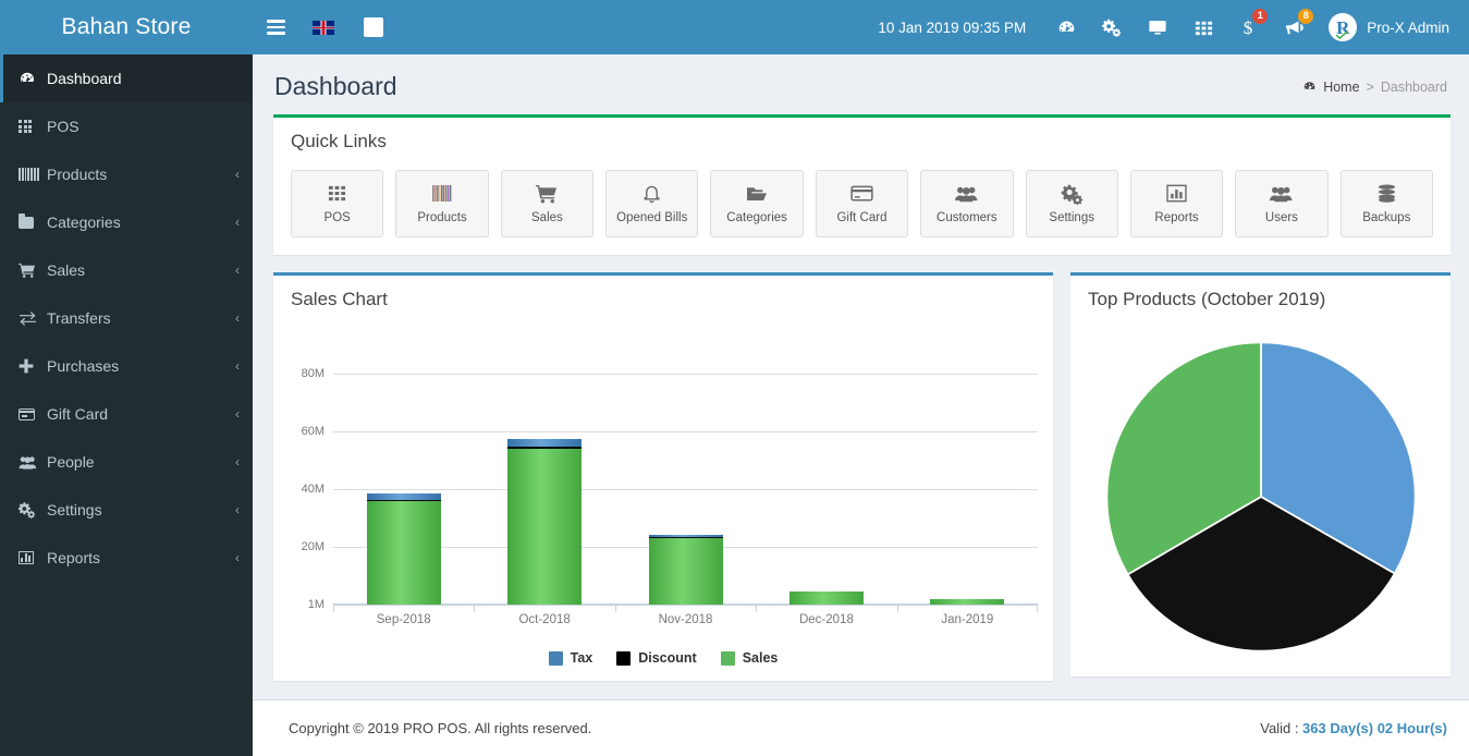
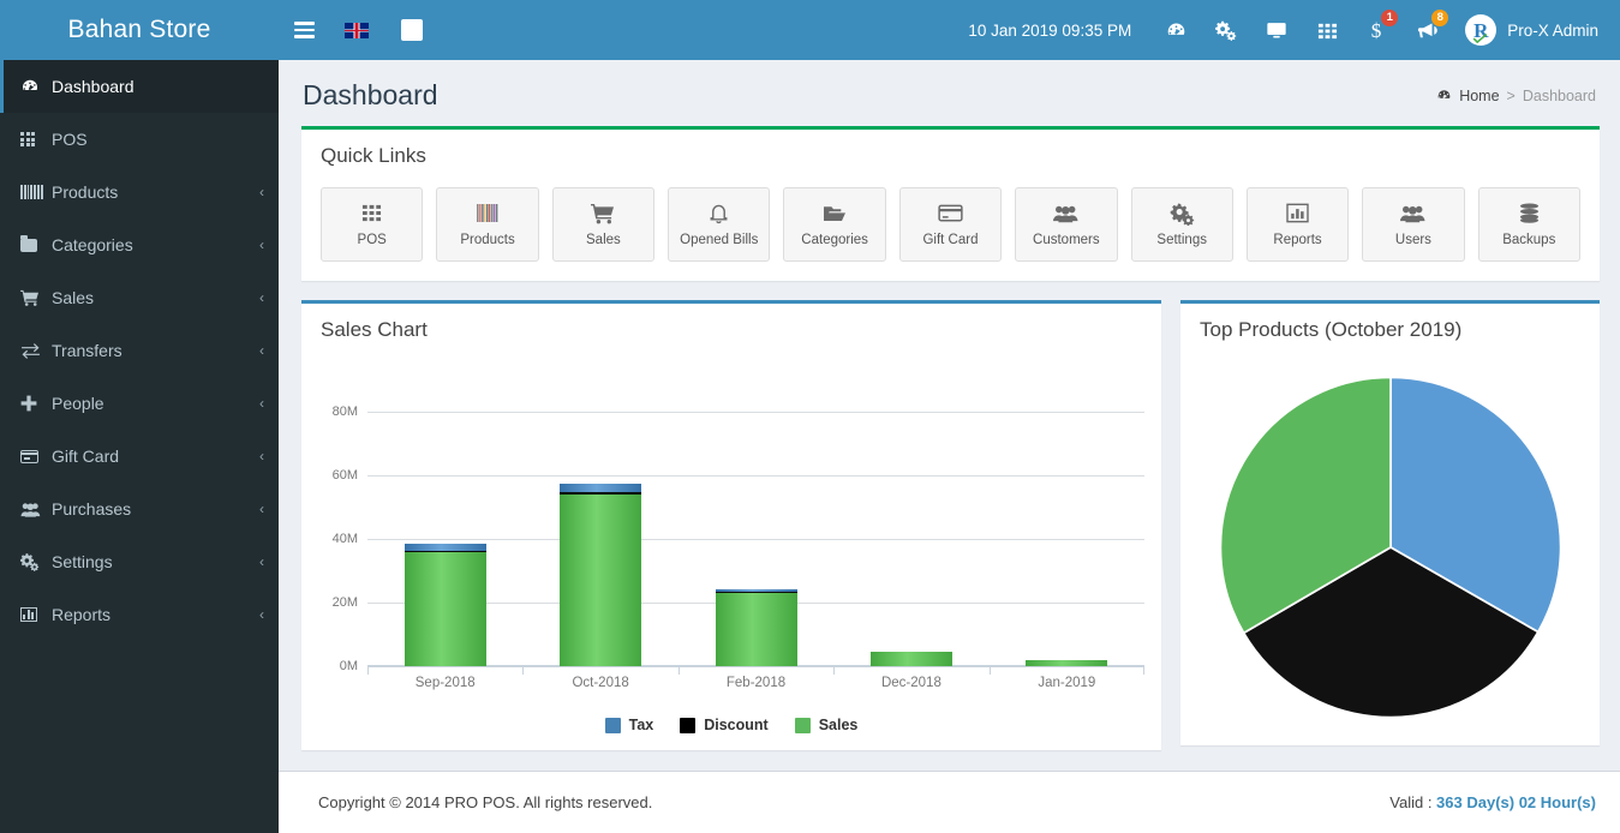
  Bahan Store
  10 Jan 2019 09:35 PM
  $
  1
  8
  R
  Pro-X Admin
  Dashboard
  POS
  Products
  ‹
  Categories
  ‹
  Sales
  ‹
  Transfers
  ‹
- Purchases
+ People
  ‹
  Gift Card
  ‹
- People
+ Purchases
  ‹
  Settings
  ‹
  Reports
  ‹
  Dashboard
  Home
  >
  Dashboard
  Quick Links
  POS
  Products
  Sales
  Opened Bills
  Categories
  Gift Card
  Customers
  Settings
  Reports
  Users
  Backups
  Sales Chart
- 1M
+ 0M
  20M
  40M
  60M
  80M
  Sep-2018
  Oct-2018
- Nov-2018
+ Feb-2018
  Dec-2018
  Jan-2019
  Tax
  Discount
  Sales
  Top Products (October 2019)
- Copyright © 2019 PRO POS. All rights reserved.
+ Copyright © 2014 PRO POS. All rights reserved.
  Valid : 363 Day(s) 02 Hour(s)
